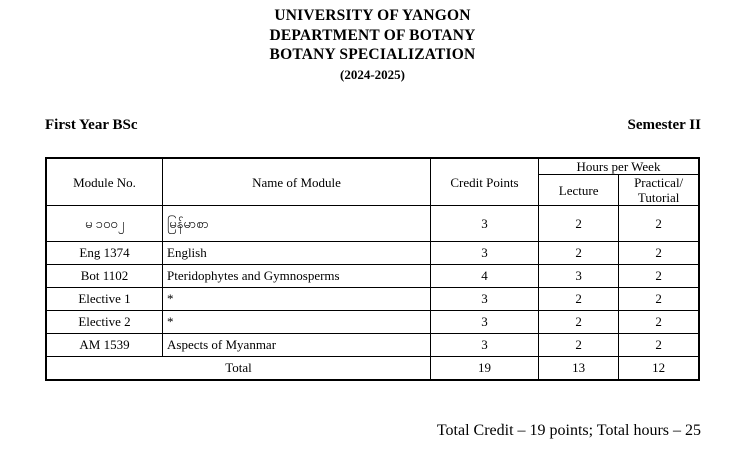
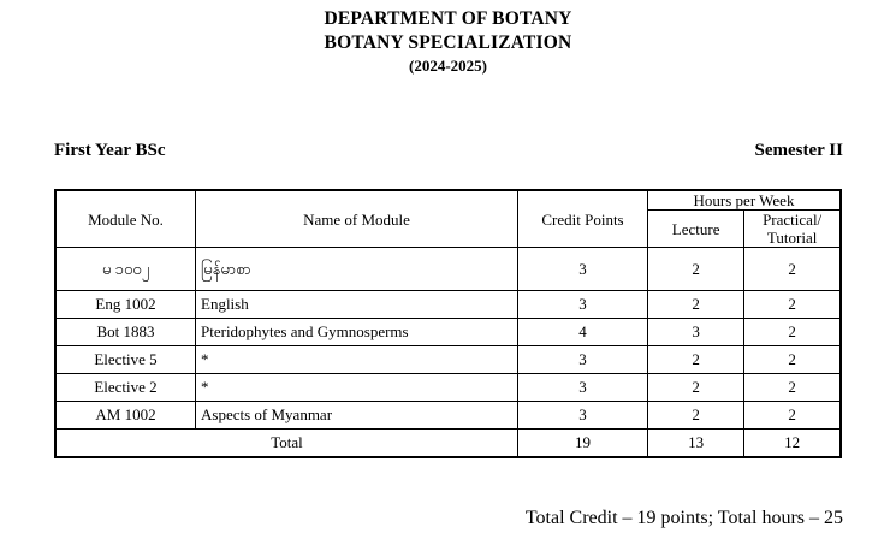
- UNIVERSITY OF YANGON
  DEPARTMENT OF BOTANY
  BOTANY SPECIALIZATION
  (2024-2025)
  First Year BSc
  Semester II
  Module No.	Name of Module	Credit Points	Hours per Week
  Lecture	Practical/ Tutorial
  မ ၁၀၀၂	မြန်မာစာ	3	2	2
- Eng 1374	English	3	2	2
+ Eng 1002	English	3	2	2
- Bot 1102	Pteridophytes and Gymnosperms	4	3	2
+ Bot 1883	Pteridophytes and Gymnosperms	4	3	2
- Elective 1	*	3	2	2
+ Elective 5	*	3	2	2
  Elective 2	*	3	2	2
- AM 1539	Aspects of Myanmar	3	2	2
+ AM 1002	Aspects of Myanmar	3	2	2
  Total	19	13	12
  Total Credit – 19 points; Total hours – 25
